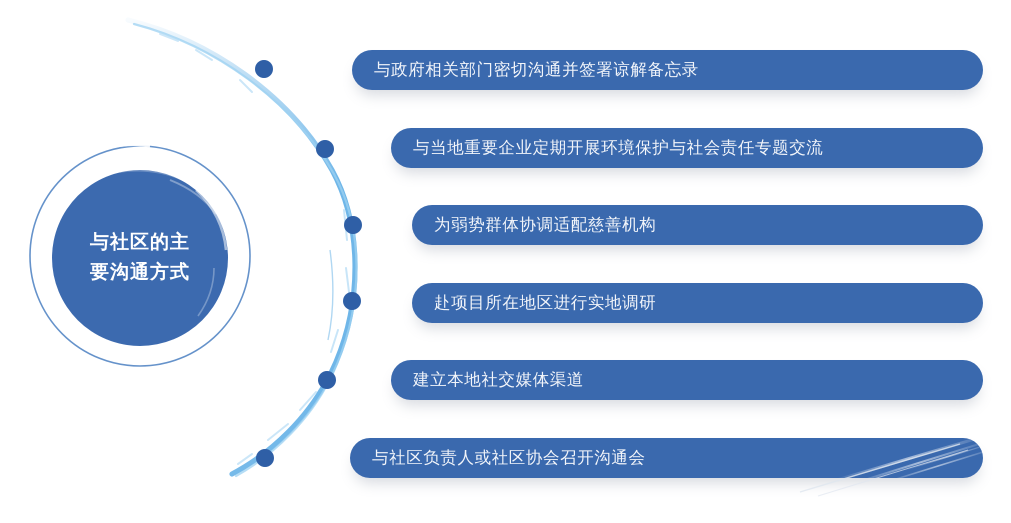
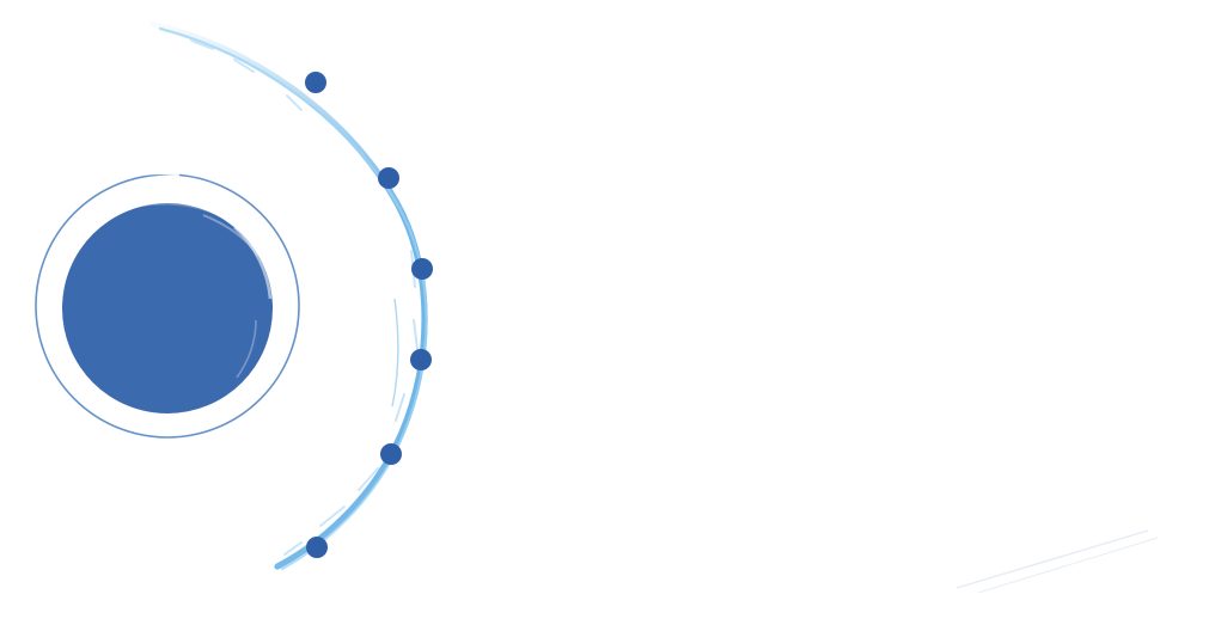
- 与社区的主
- 要沟通方式
- 与政府相关部门密切沟通并签署谅解备忘录
- 与当地重要企业定期开展环境保护与社会责任专题交流
- 为弱势群体协调适配慈善机构
- 赴项目所在地区进行实地调研
- 建立本地社交媒体渠道
- 与社区负责人或社区协会召开沟通会
